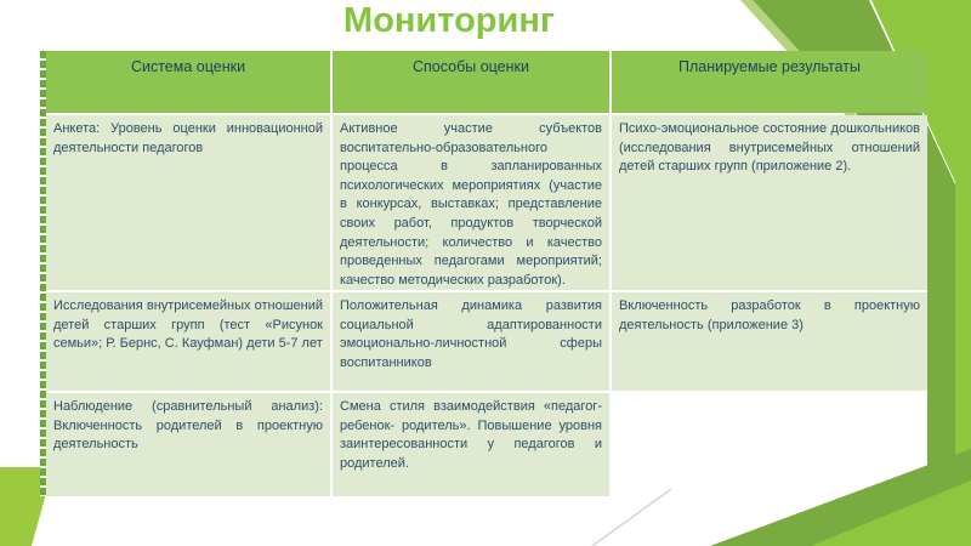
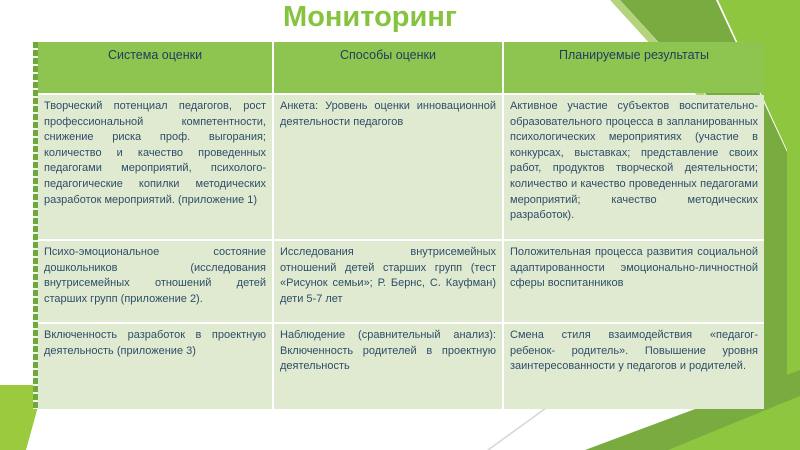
  Мониторинг
  Система оценки
  Способы оценки
  Планируемые результаты
+ Творческий потенциал педагогов, рост профессиональной компетентности, снижение риска проф. выгорания; количество и качество проведенных педагогами мероприятий, психолого-педагогические копилки методических разработок мероприятий. (приложение 1)
  Анкета: Уровень оценки инновационной деятельности педагогов
  Активное участие субъектов воспитательно-образовательного процесса в запланированных психологических мероприятиях (участие в конкурсах, выставках; представление своих работ, продуктов творческой деятельности; количество и качество проведенных педагогами мероприятий; качество методических разработок).
  Психо-эмоциональное состояние дошкольников (исследования внутрисемейных отношений детей старших групп (приложение 2).
  Исследования внутрисемейных отношений детей старших групп (тест «Рисунок семьи»; Р. Бернс, С. Кауфман) дети 5-7 лет
- Положительная динамика развития социальной адаптированности эмоционально-личностной сферы воспитанников
+ Положительная процесса развития социальной адаптированности эмоционально-личностной сферы воспитанников
  Включенность разработок в проектную деятельность (приложение 3)
  Наблюдение (сравнительный анализ): Включенность родителей в проектную деятельность
  Смена стиля взаимодействия «педагог-ребенок- родитель». Повышение уровня заинтересованности у педагогов и родителей.
